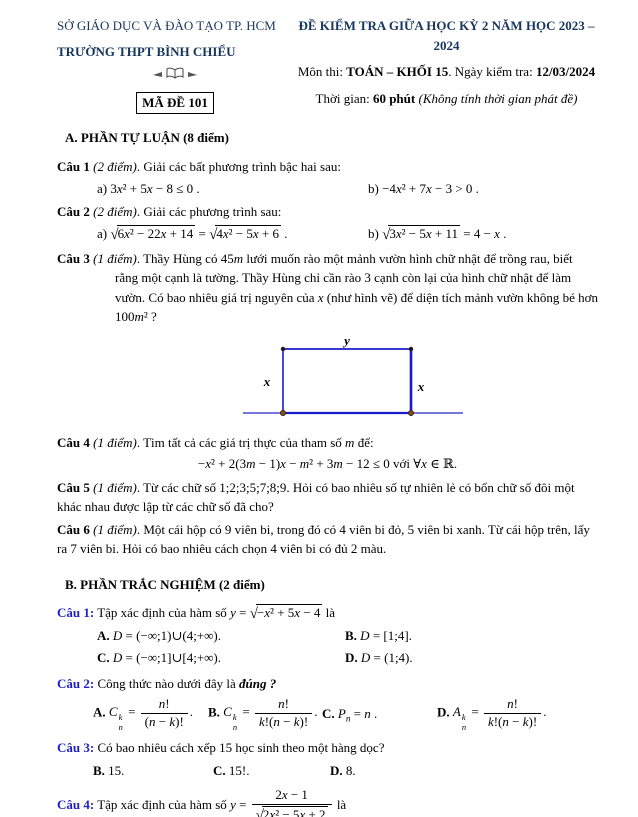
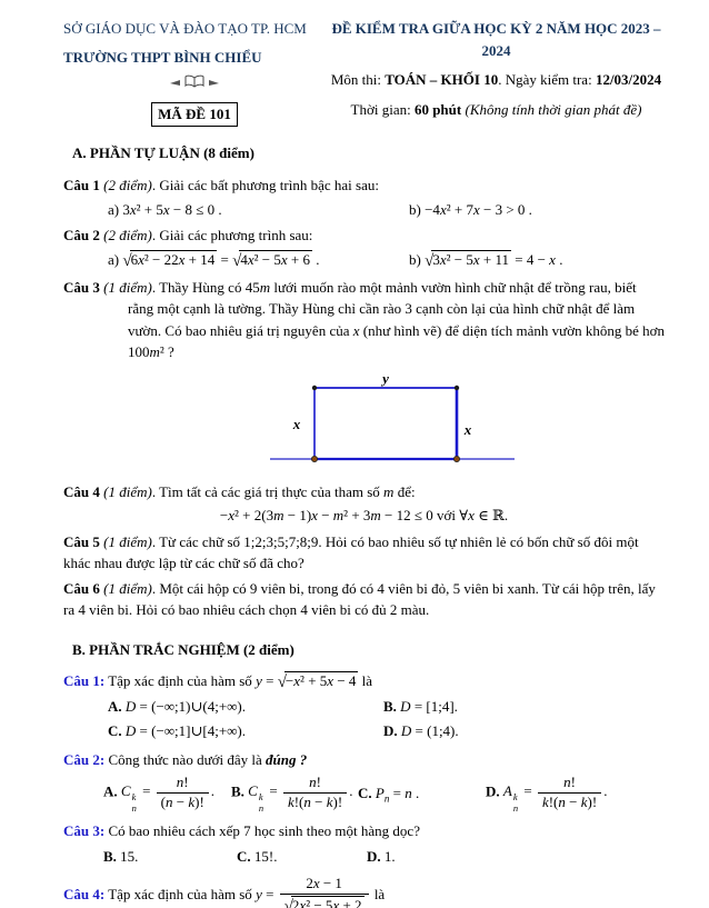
  SỞ GIÁO DỤC VÀ ĐÀO TẠO TP. HCM
  TRƯỜNG THPT BÌNH CHIỂU
  MÃ ĐỀ 101
  ĐỀ KIỂM TRA GIỮA HỌC KỲ 2 NĂM HỌC 2023 – 2024
- Môn thi: TOÁN – KHỐI 15. Ngày kiểm tra: 12/03/2024
+ Môn thi: TOÁN – KHỐI 10. Ngày kiểm tra: 12/03/2024
  Thời gian: 60 phút (Không tính thời gian phát đề)
  A. PHẦN TỰ LUẬN (8 điểm)
  Câu 1 (2 điểm). Giải các bất phương trình bậc hai sau:
  a) 3x² + 5x − 8 ≤ 0 .
  b) −4x² + 7x − 3 > 0 .
  Câu 2 (2 điểm). Giải các phương trình sau:
  a) √6x² − 22x + 14 = √4x² − 5x + 6 .
  b) √3x² − 5x + 11 = 4 − x .
  Câu 3 (1 điểm). Thầy Hùng có 45m lưới muốn rào một mảnh vườn hình chữ nhật để trồng rau, biết rằng một cạnh là tường. Thầy Hùng chỉ cần rào 3 cạnh còn lại của hình chữ nhật để làm vườn. Có bao nhiêu giá trị nguyên của x (như hình vẽ) để diện tích mảnh vườn không bé hơn 100m² ?
  y
  x
  x
  Câu 4 (1 điểm). Tìm tất cả các giá trị thực của tham số m để:
  −x² + 2(3m − 1)x − m² + 3m − 12 ≤ 0 với ∀x ∈ ℝ.
  Câu 5 (1 điểm). Từ các chữ số 1;2;3;5;7;8;9. Hỏi có bao nhiêu số tự nhiên lẻ có bốn chữ số đôi một khác nhau được lập từ các chữ số đã cho?
- Câu 6 (1 điểm). Một cái hộp có 9 viên bi, trong đó có 4 viên bi đỏ, 5 viên bi xanh. Từ cái hộp trên, lấy ra 7 viên bi. Hỏi có bao nhiêu cách chọn 4 viên bi có đủ 2 màu.
+ Câu 6 (1 điểm). Một cái hộp có 9 viên bi, trong đó có 4 viên bi đỏ, 5 viên bi xanh. Từ cái hộp trên, lấy ra 4 viên bi. Hỏi có bao nhiêu cách chọn 4 viên bi có đủ 2 màu.
  B. PHẦN TRẮC NGHIỆM (2 điểm)
  Câu 1: Tập xác định của hàm số y = √−x² + 5x − 4 là
  A. D = (−∞;1)∪(4;+∞).
  B. D = [1;4].
  C. D = (−∞;1]∪[4;+∞).
  D. D = (1;4).
  Câu 2: Công thức nào dưới đây là đúng ?
  A. C
  k
  n
  =
  n!
  (n − k)!
  .
  B. C
  k
  n
  =
  n!
  k!(n − k)!
  .
  C. Pn = n .
  D. A
  k
  n
  =
  n!
  k!(n − k)!
  .
- Câu 3: Có bao nhiêu cách xếp 15 học sinh theo một hàng dọc?
+ Câu 3: Có bao nhiêu cách xếp 7 học sinh theo một hàng dọc?
  B. 15.
  C. 15!.
- D. 8.
+ D. 1.
  Câu 4: Tập xác định của hàm số y =
  2x − 1
  √2x² − 5x + 2
  là
